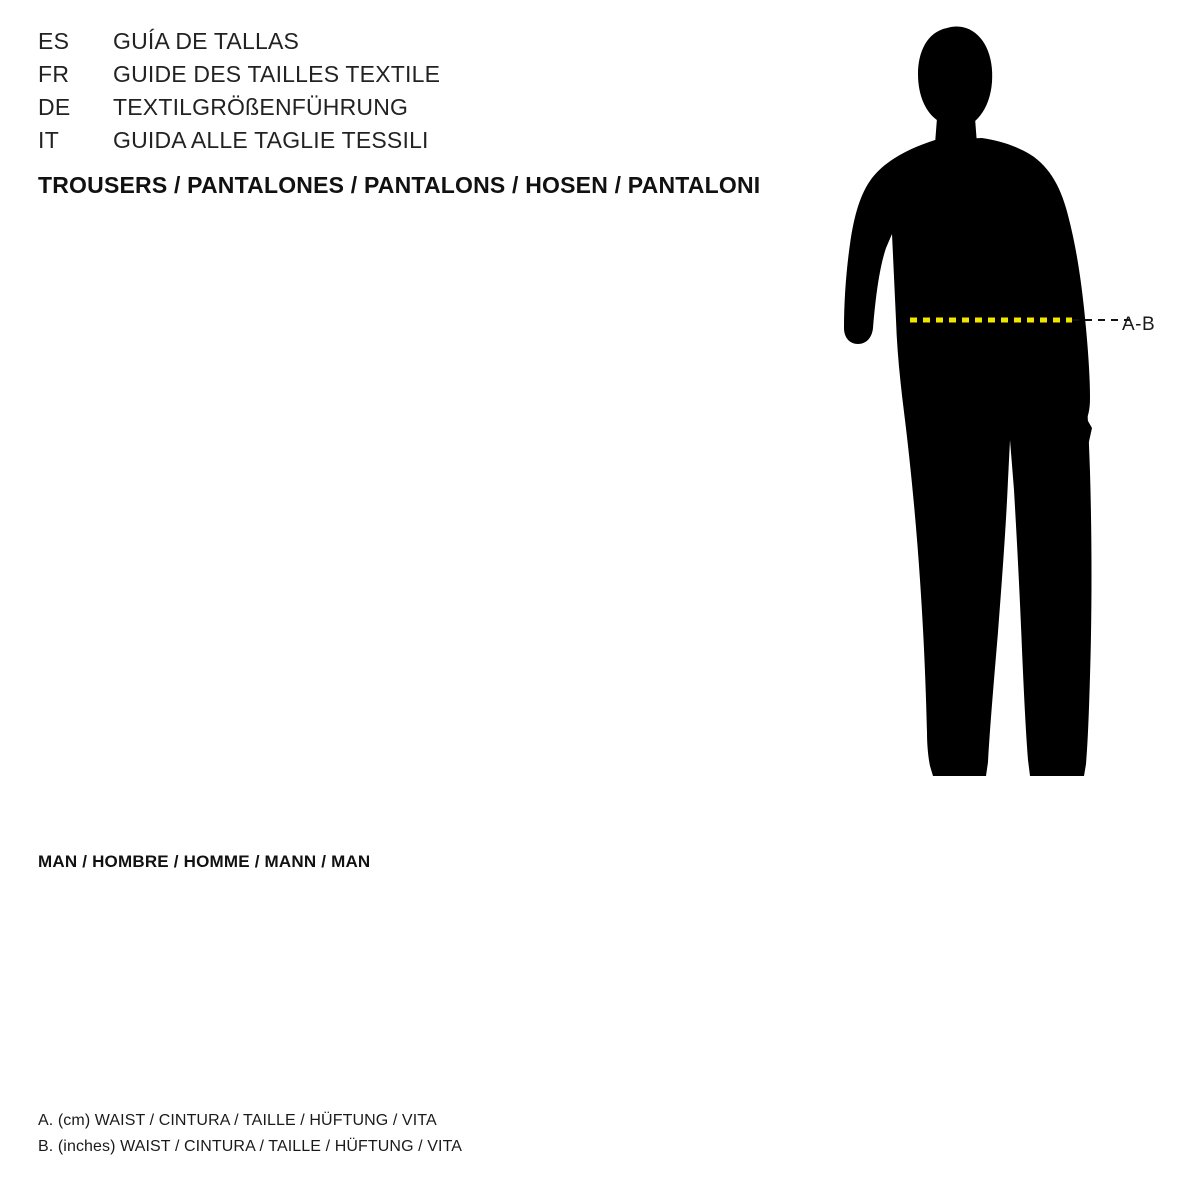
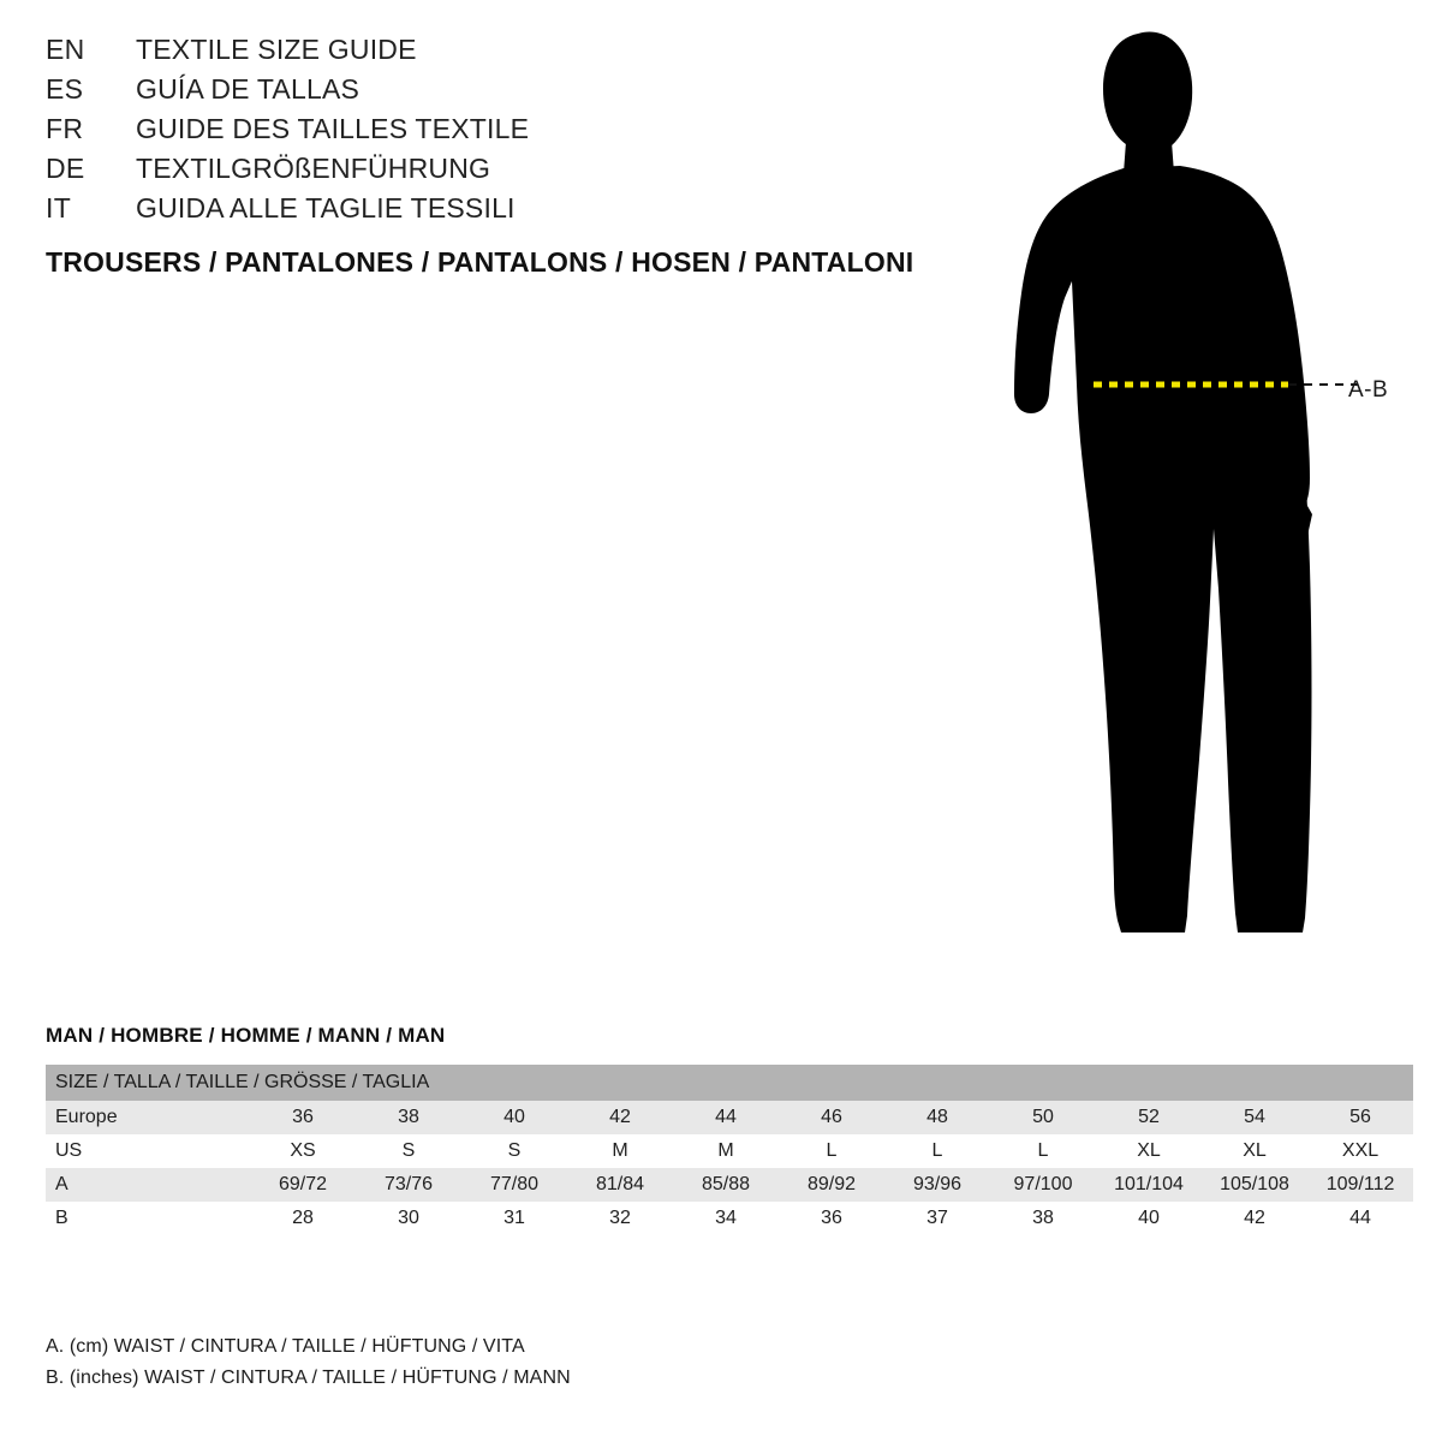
+ EN
+ TEXTILE SIZE GUIDE
  ES
  GUÍA DE TALLAS
  FR
  GUIDE DES TAILLES TEXTILE
  DE
  TEXTILGRÖßENFÜHRUNG
  IT
  GUIDA ALLE TAGLIE TESSILI
  TROUSERS / PANTALONES / PANTALONS / HOSEN / PANTALONI
  A-B
  MAN / HOMBRE / HOMME / MANN / MAN
+ SIZE / TALLA / TAILLE / GRÖSSE / TAGLIA
+ Europe	36	38	40	42	44	46	48	50	52	54	56
+ US	XS	S	S	M	M	L	L	L	XL	XL	XXL
+ A	69/72	73/76	77/80	81/84	85/88	89/92	93/96	97/100	101/104	105/108	109/112
+ B	28	30	31	32	34	36	37	38	40	42	44
  A. (cm) WAIST / CINTURA / TAILLE / HÜFTUNG / VITA
- B. (inches) WAIST / CINTURA / TAILLE / HÜFTUNG / VITA
+ B. (inches) WAIST / CINTURA / TAILLE / HÜFTUNG / MANN
